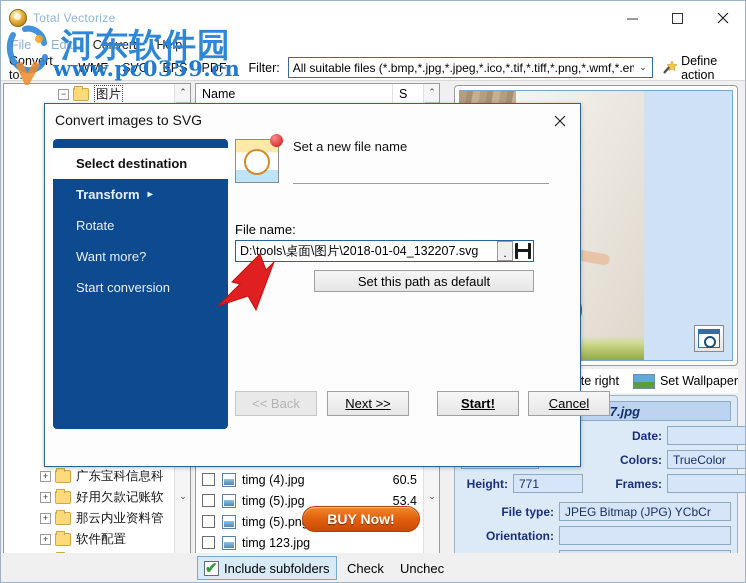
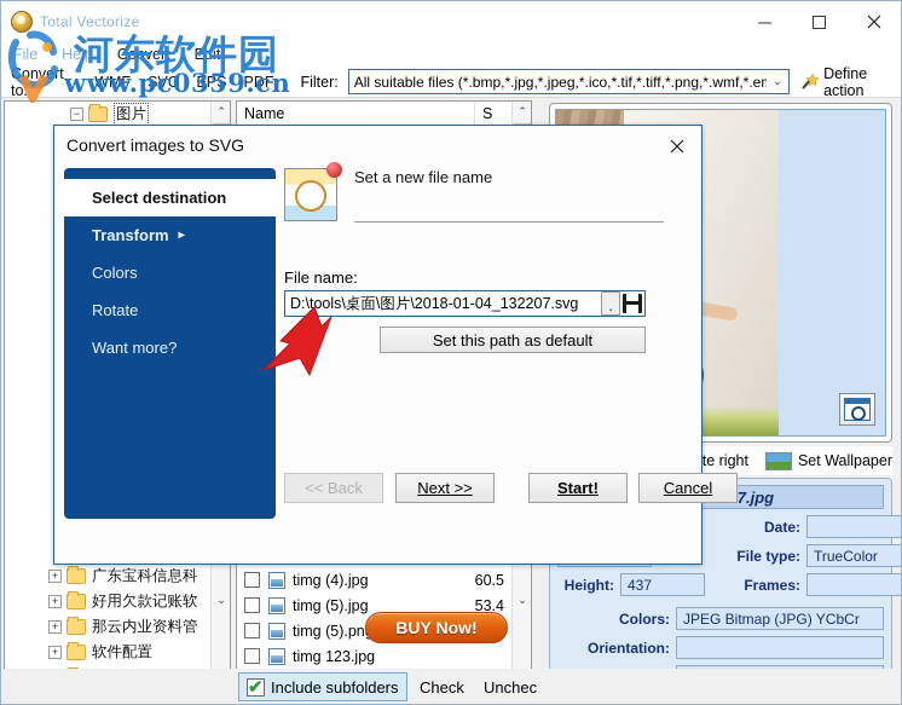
  Total Vectorize
  File
- Edit
+ Help
  Convert
- Help
+ Edit
  onvrt to:
  WMF
  SVG
  EPS
  PDF
  Filter:
  All suitable files (*.bmp,*.jpg,*.jpeg,*.ico,*.tif,*.tiff,*.png,*.wmf,*.e
  ⌄
  Define action
  −
  图片
  +
  广东宝科信息科
  +
  好用欠款记账软
  +
  那云内业资料管
  +
  软件配置
  ⌃
  ⌄
  Name
  S
  timg (4).jpg
  60.5
  timg (5).jpg
  53.4
  timg (5).pn
  timg 123.jpg
  ⌃
  ⌄
  te right
  Set Wallpaper
  Date:
- Colors:
+ File type:
  TrueColor
  Height:
- 771
+ 437
  Frames:
- File type:
+ Colors:
  JPEG Bitmap (JPG) YCbCr
  Orientation:
  BUY Now!
  Include subfolders
  Check
  Unchec
  Convert images to SVG
  Select destination
  Transform
  ▸
+ Colors
  Rotate
  Want more?
- Start conversion
  Set a new file name
  File name:
  D:\tools\桌面\图片\2018-01-04_132207.svg
  .
  Set this path as default
  << Back
  Next >>
  Start!
  Cancel
  河东软件园
  www.pc0359.cn
